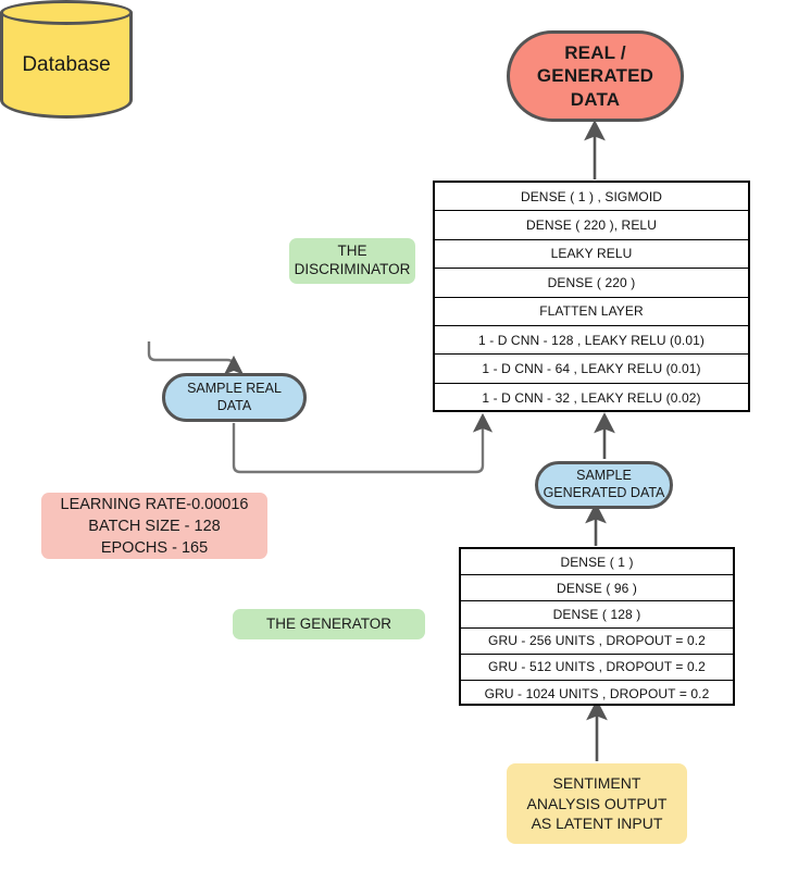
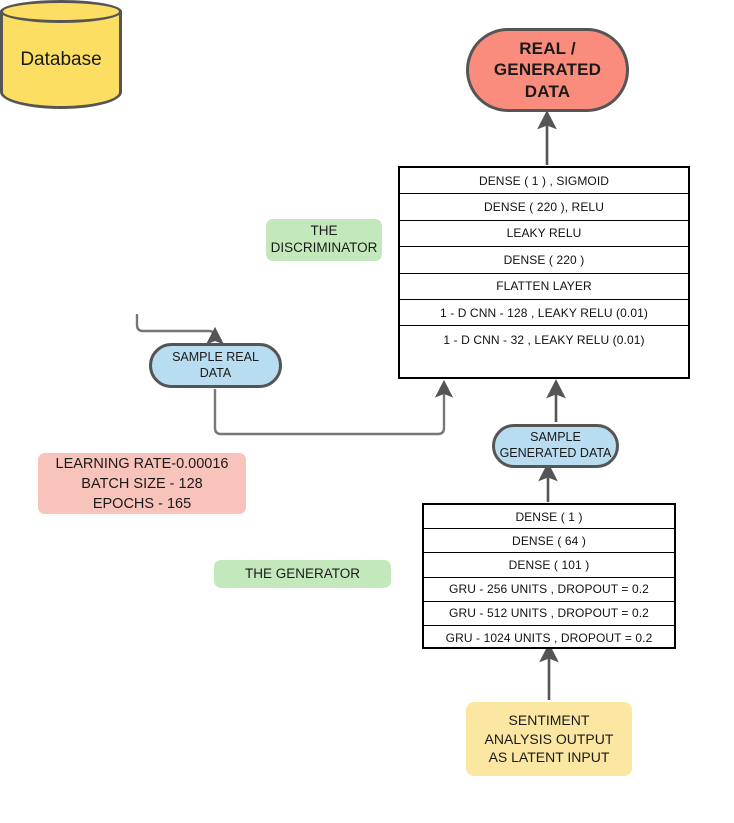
  REAL /
  GENERATED
  DATA
  DENSE ( 1 ) , SIGMOID
  DENSE ( 220 ), RELU
  LEAKY RELU
  DENSE ( 220 )
  FLATTEN LAYER
  1 - D CNN - 128 , LEAKY RELU (0.01)
- 1 - D CNN - 64 , LEAKY RELU (0.01)
- 1 - D CNN - 32 , LEAKY RELU (0.02)
+ 1 - D CNN - 32 , LEAKY RELU (0.01)
  THE
  DISCRIMINATOR
  Database
  SAMPLE REAL
  DATA
  SAMPLE
  GENERATED DATA
  LEARNING RATE-0.00016
  BATCH SIZE - 128
  EPOCHS - 165
  THE GENERATOR
  DENSE ( 1 )
- DENSE ( 96 )
+ DENSE ( 64 )
- DENSE ( 128 )
+ DENSE ( 101 )
  GRU - 256 UNITS , DROPOUT = 0.2
  GRU - 512 UNITS , DROPOUT = 0.2
  GRU - 1024 UNITS , DROPOUT = 0.2
  SENTIMENT
  ANALYSIS OUTPUT
  AS LATENT INPUT
